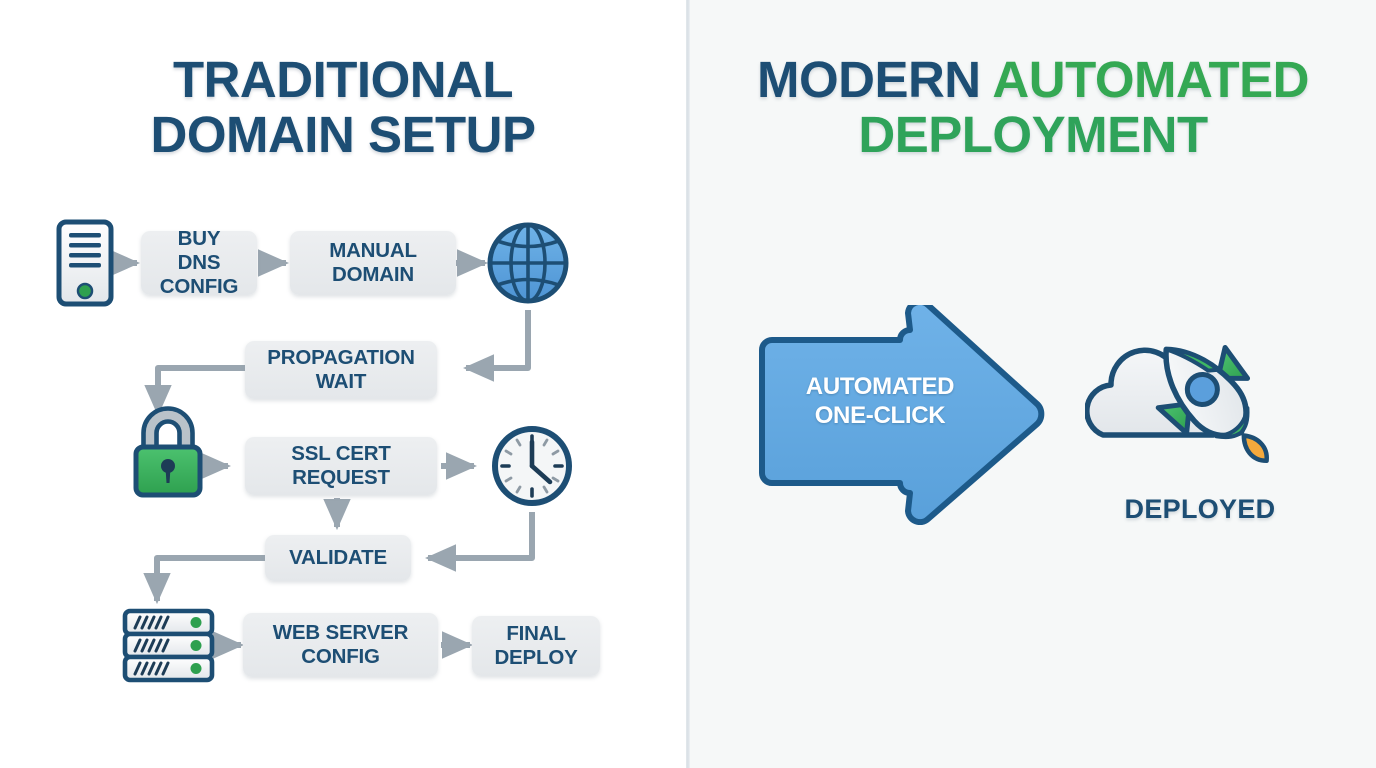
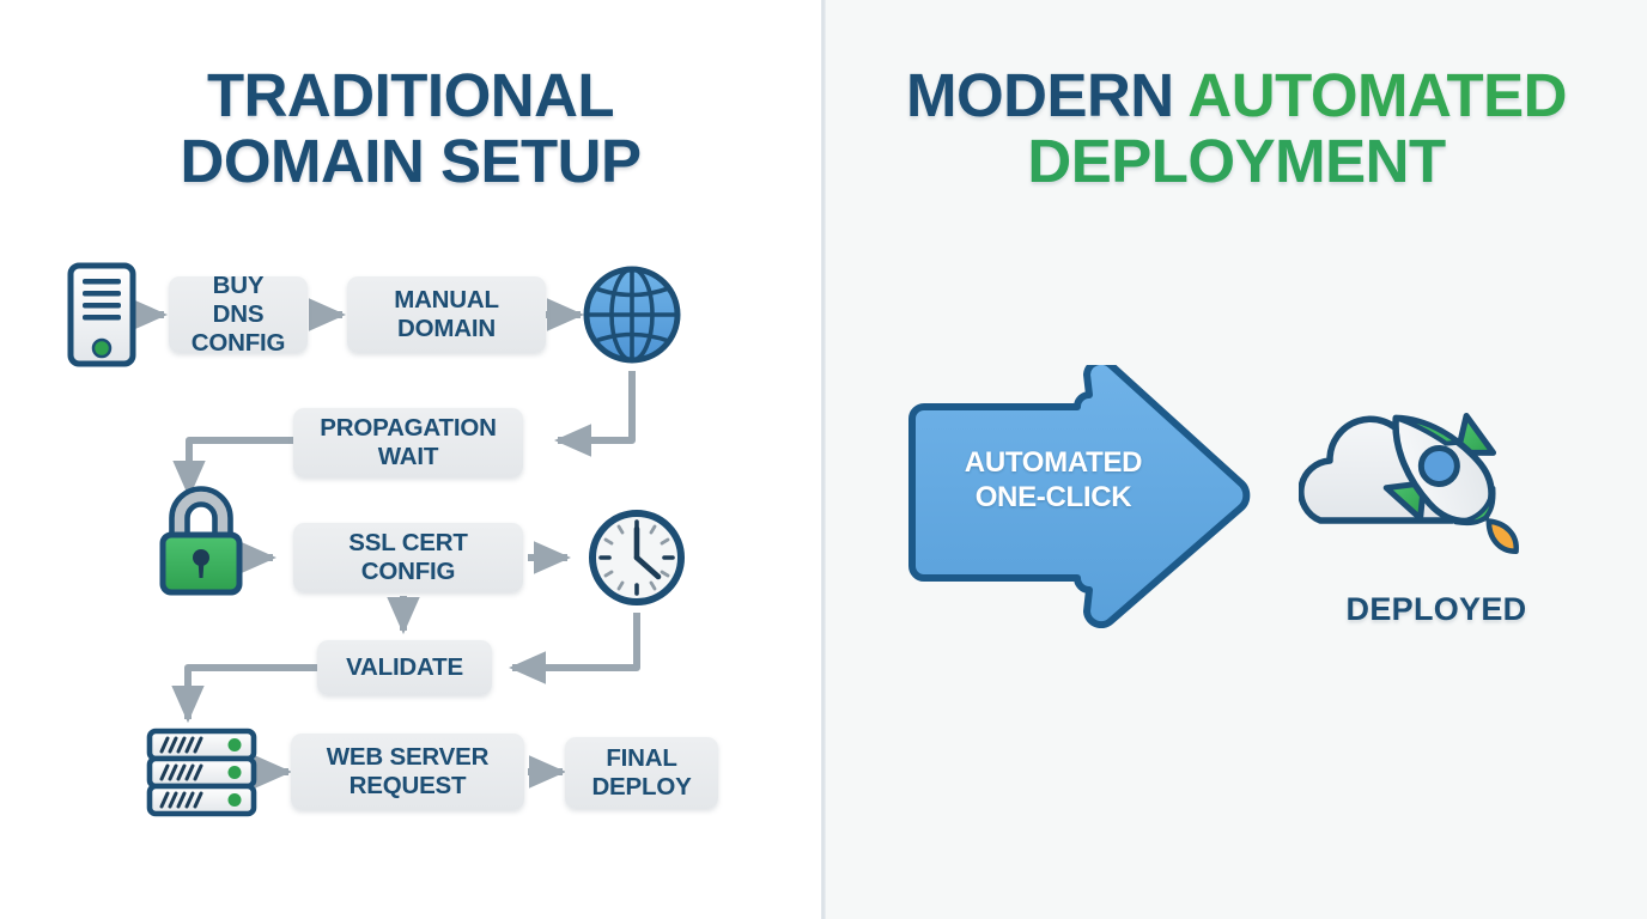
  TRADITIONAL
  DOMAIN SETUP
  MODERN AUTOMATED
  DEPLOYMENT
  BUY
  DNS CONFIG
  MANUAL
  DOMAIN
  PROPAGATION
  WAIT
  SSL CERT
- REQUEST
+ CONFIG
  VALIDATE
  WEB SERVER
- CONFIG
+ REQUEST
  FINAL
  DEPLOY
  AUTOMATED
  ONE-CLICK
  DEPLOYED
